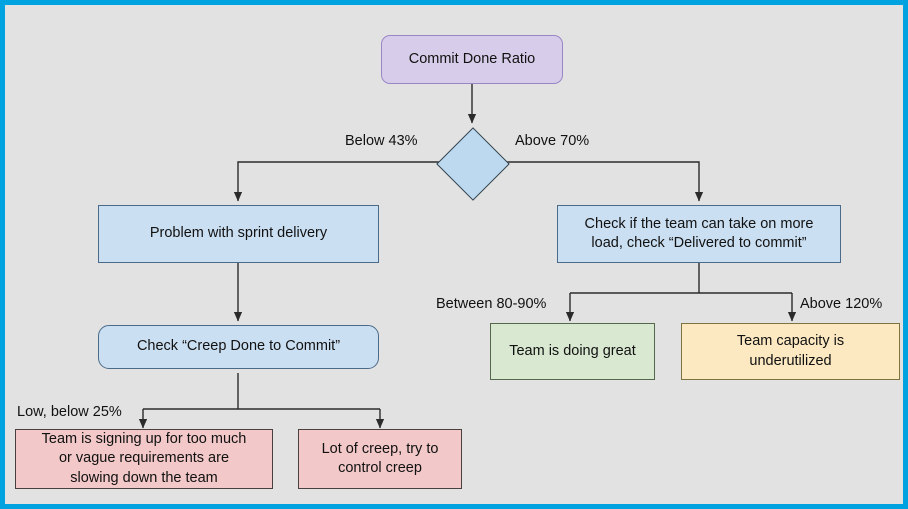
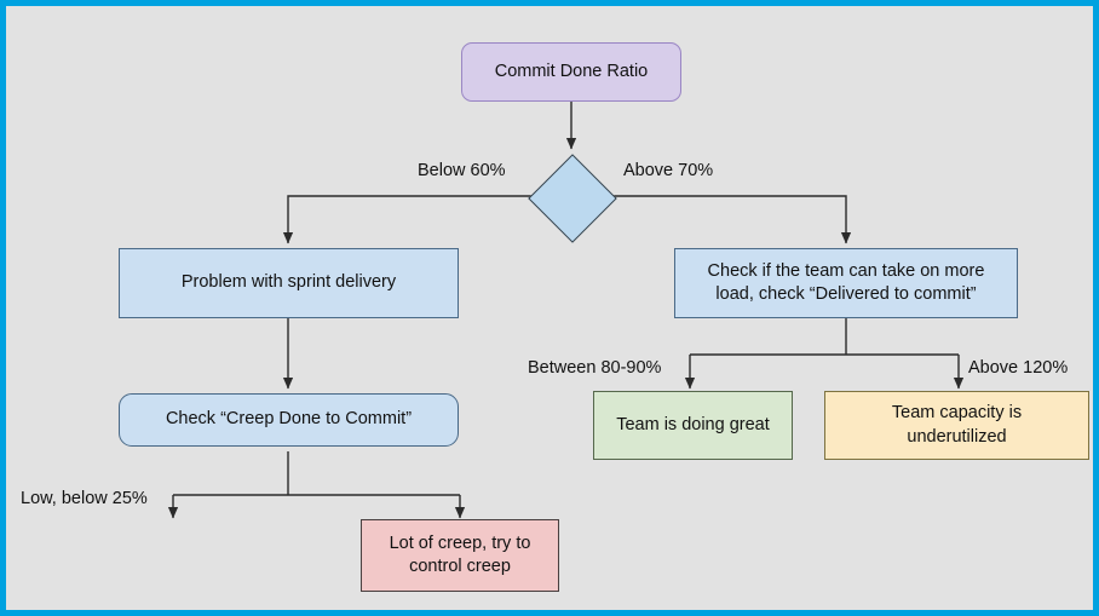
  Commit Done Ratio
  Problem with sprint delivery
  Check if the team can take on more
  load, check “Delivered to commit”
  Check “Creep Done to Commit”
- Team is signing up for too much
- or vague requirements are
- slowing down the team
  Lot of creep, try to
  control creep
  Team is doing great
  Team capacity is
  underutilized
- Below 43%
+ Below 60%
  Above 70%
  Between 80-90%
  Above 120%
  Low, below 25%
